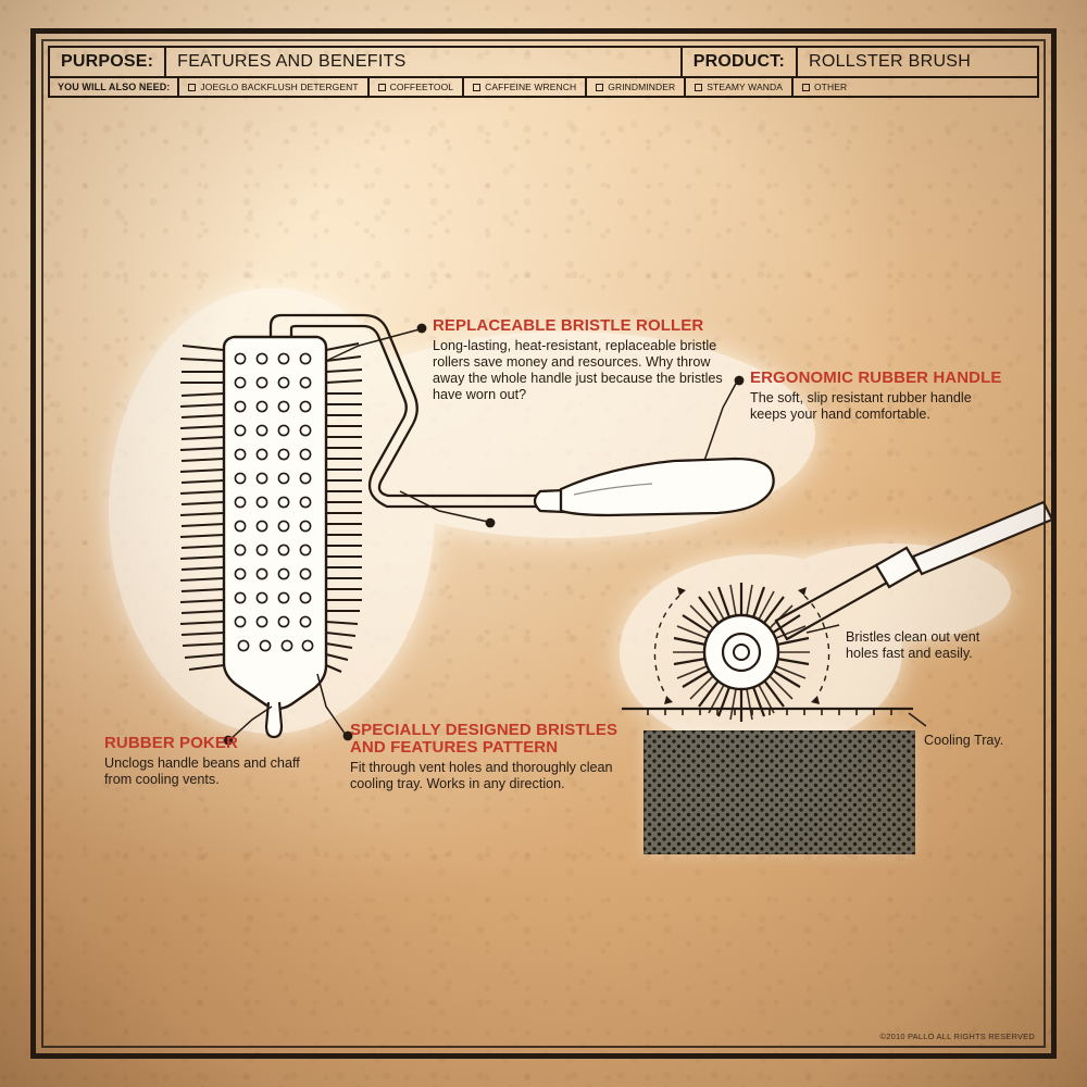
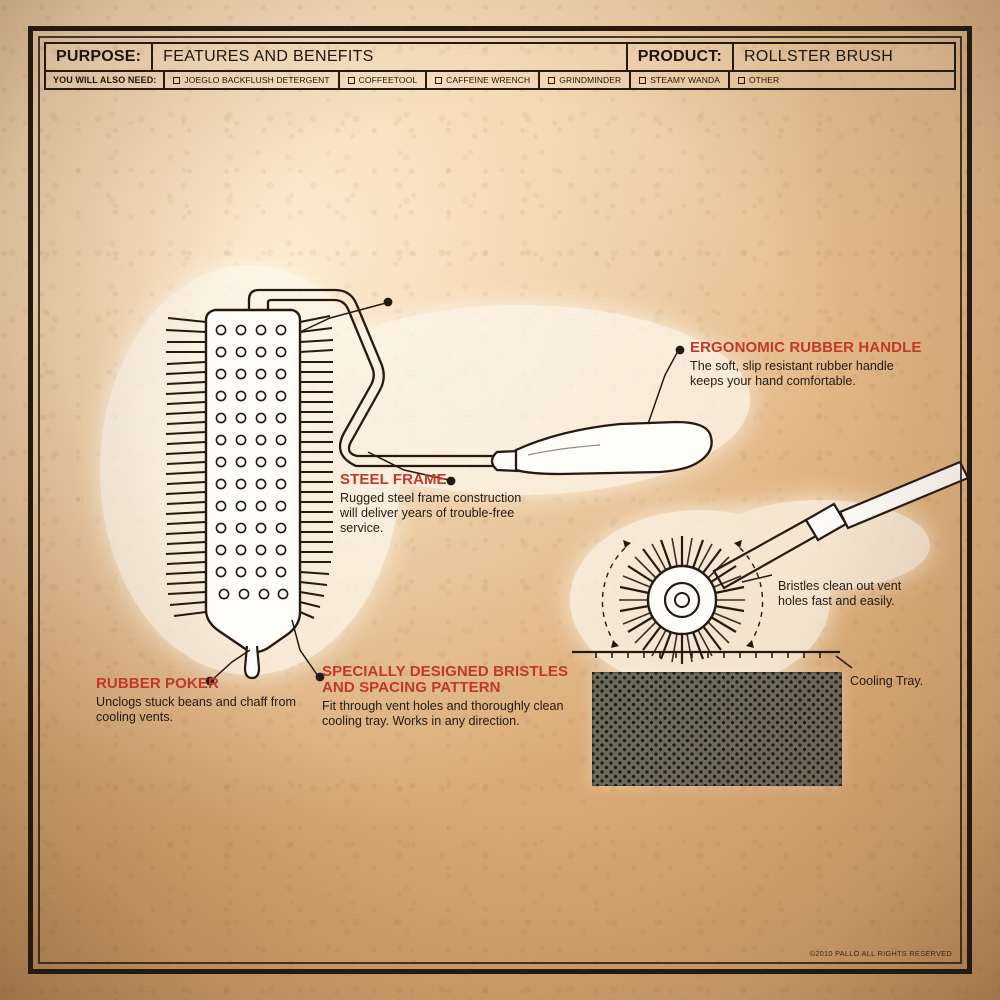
  PURPOSE:
  FEATURES AND BENEFITS
  PRODUCT:
  ROLLSTER BRUSH
  YOU WILL ALSO NEED:
  JOEGLO BACKFLUSH DETERGENT
  COFFEETOOL
  CAFFEINE WRENCH
  GRINDMINDER
  STEAMY WANDA
  OTHER
- REPLACEABLE BRISTLE ROLLER
- Long-lasting, heat-resistant, replaceable bristle rollers save money and resources. Why throw away the whole handle just because the bristles have worn out?
  ERGONOMIC RUBBER HANDLE
  The soft, slip resistant rubber handle keeps your hand comfortable.
+ STEEL FRAME
+ Rugged steel frame construction will deliver years of trouble-free service.
  RUBBER POKER
- Unclogs handle beans and chaff from cooling vents.
+ Unclogs stuck beans and chaff from cooling vents.
- SPECIALLY DESIGNED BRISTLES AND FEATURES PATTERN
+ SPECIALLY DESIGNED BRISTLES AND SPACING PATTERN
  Fit through vent holes and thoroughly clean cooling tray. Works in any direction.
  Bristles clean out vent holes fast and easily.
  Cooling Tray.
  ©2010 PALLO ALL RIGHTS RESERVED
